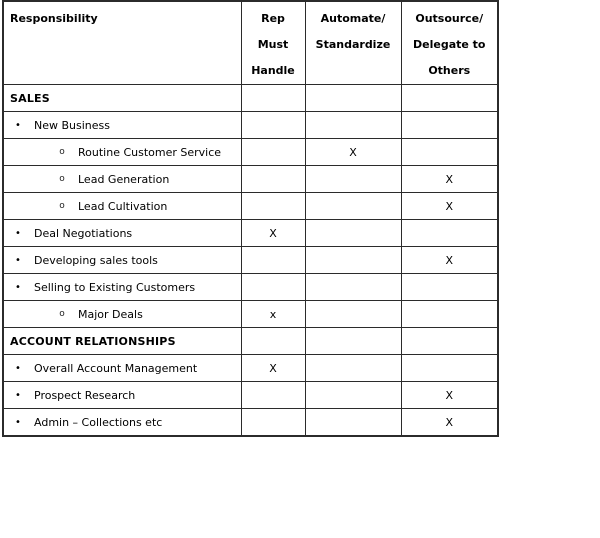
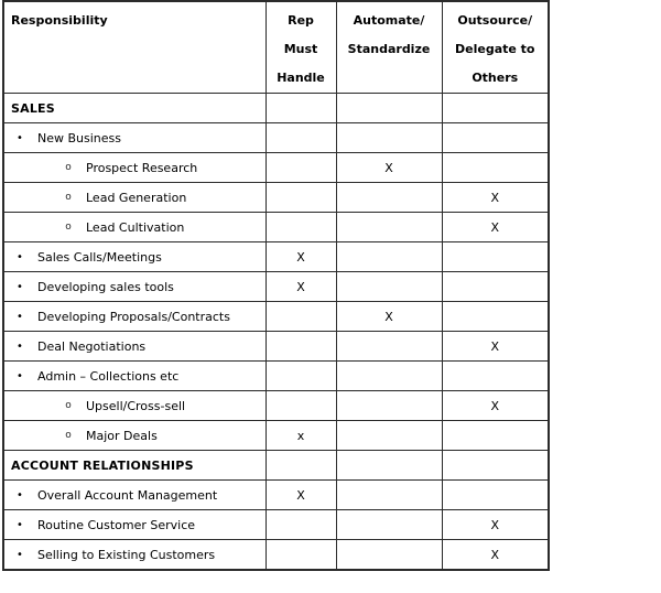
  Responsibility	Rep Must Handle	Automate/ Standardize	Outsource/ Delegate to Others
  SALES
  • New Business
- o Routine Customer Service		X
+ o Prospect Research		X
  o Lead Generation			X
  o Lead Cultivation			X
+ • Sales Calls/Meetings	X
- • Deal Negotiations	X
+ • Developing sales tools	X
+ • Developing Proposals/Contracts		X
- • Developing sales tools			X
+ • Deal Negotiations			X
- • Selling to Existing Customers
+ • Admin – Collections etc
+ o Upsell/Cross-sell			X
  o Major Deals	x
  ACCOUNT RELATIONSHIPS
  • Overall Account Management	X
- • Prospect Research			X
+ • Routine Customer Service			X
- • Admin – Collections etc			X
+ • Selling to Existing Customers			X
